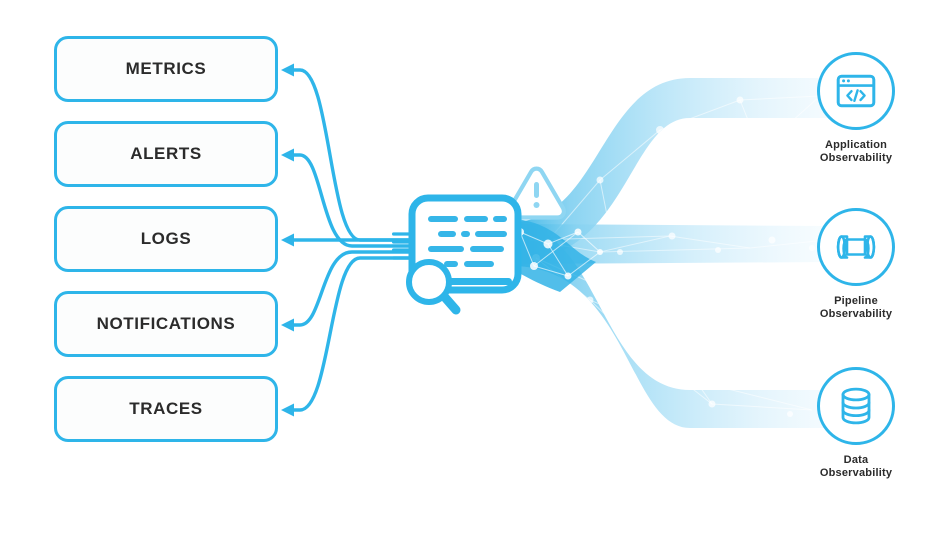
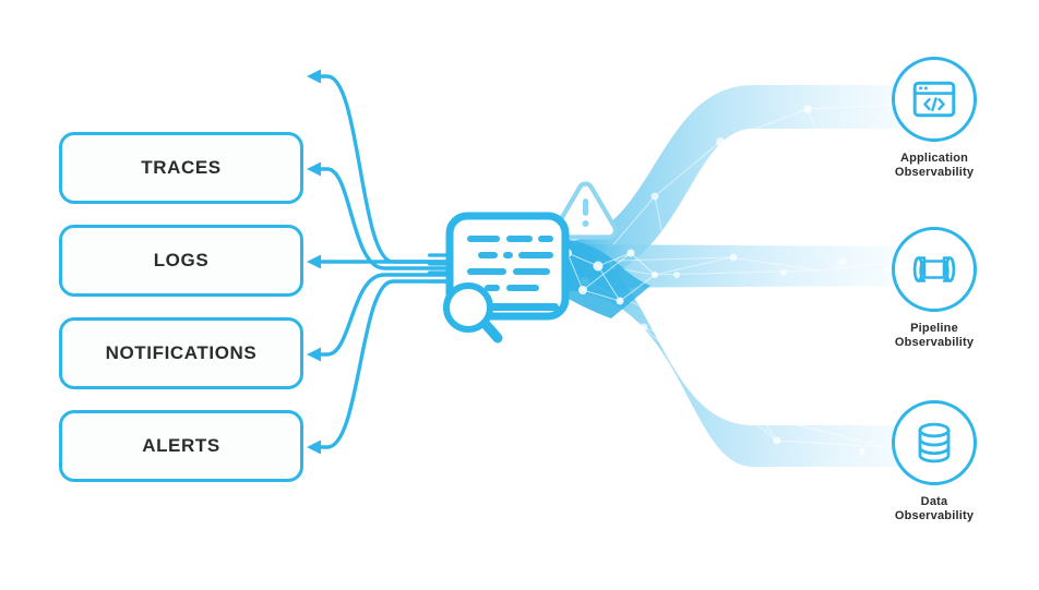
- METRICS
- ALERTS
+ TRACES
  LOGS
  NOTIFICATIONS
- TRACES
+ ALERTS
  Application
  Observability
  Pipeline
  Observability
  Data
  Observability
